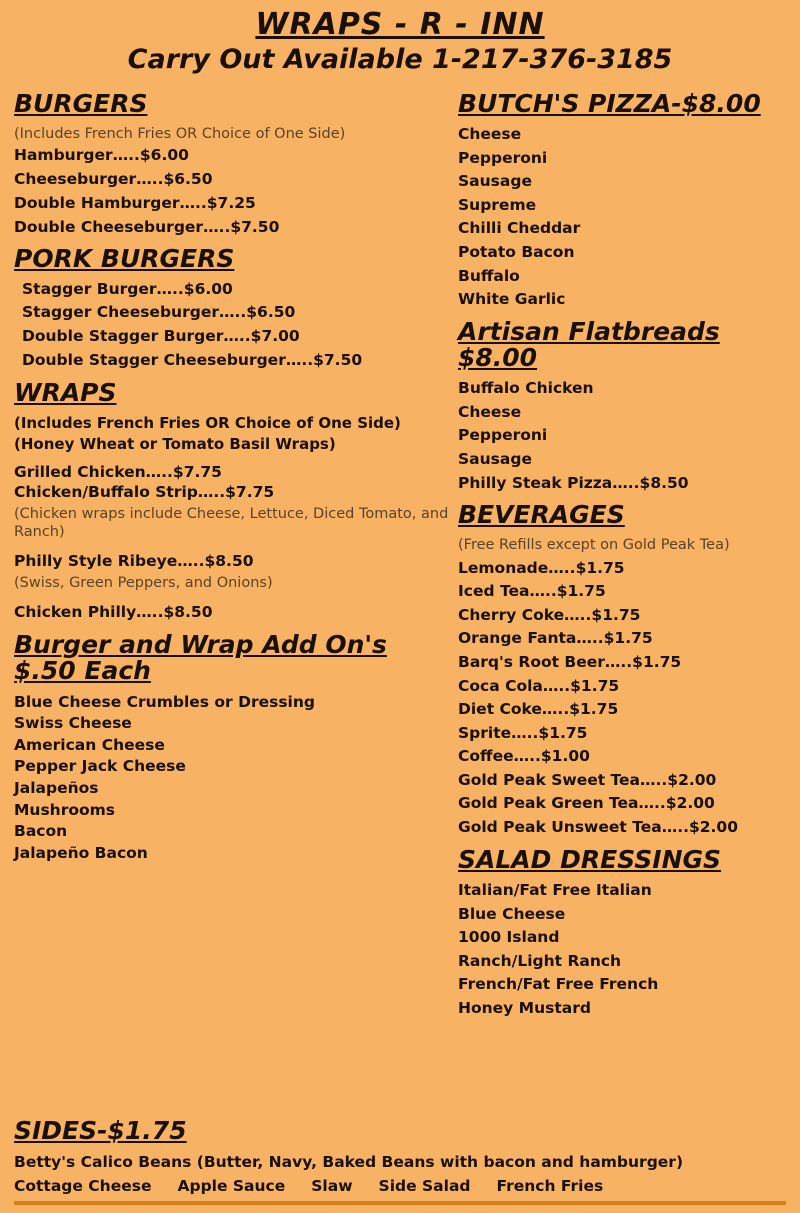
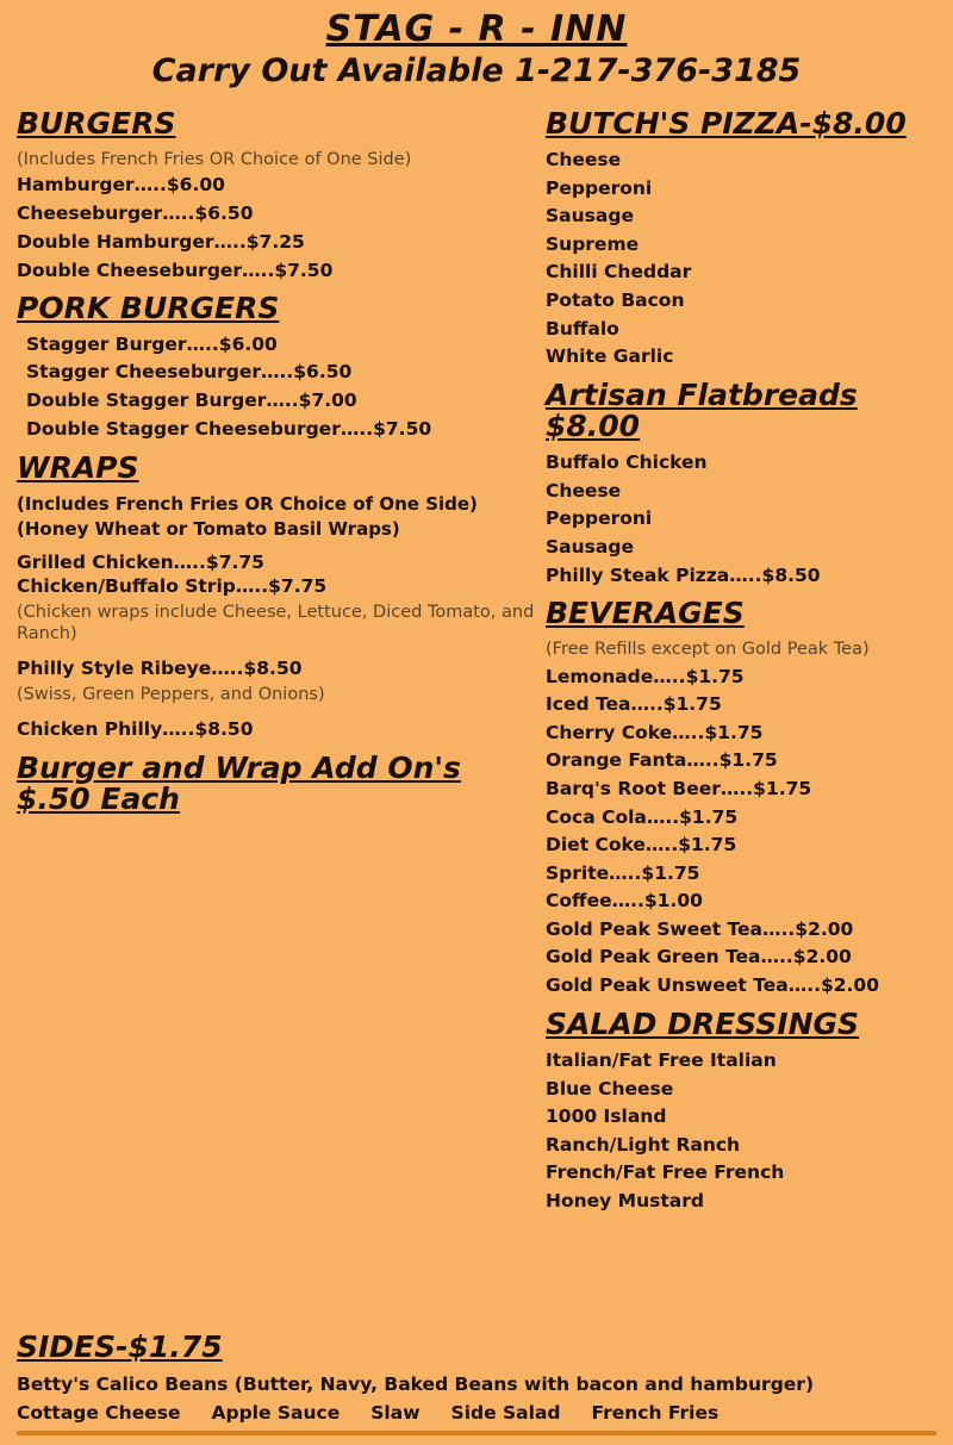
- WRAPS - R - INN
+ STAG - R - INN
  Carry Out Available 1-217-376-3185
  BURGERS
  (Includes French Fries OR Choice of One Side)
  Hamburger…..$6.00
  Cheeseburger…..$6.50
  Double Hamburger…..$7.25
  Double Cheeseburger…..$7.50
  PORK BURGERS
  Stagger Burger…..$6.00
  Stagger Cheeseburger…..$6.50
  Double Stagger Burger…..$7.00
  Double Stagger Cheeseburger…..$7.50
  WRAPS
  (Includes French Fries OR Choice of One Side)
  (Honey Wheat or Tomato Basil Wraps)
  Grilled Chicken…..$7.75
  Chicken/Buffalo Strip…..$7.75
  (Chicken wraps include Cheese, Lettuce, Diced Tomato, and Ranch)
  Philly Style Ribeye…..$8.50
  (Swiss, Green Peppers, and Onions)
  Chicken Philly…..$8.50
  Burger and Wrap Add On's $.50 Each
- Blue Cheese Crumbles or Dressing
- Swiss Cheese
- American Cheese
- Pepper Jack Cheese
- Jalapeños
- Mushrooms
- Bacon
- Jalapeño Bacon
  BUTCH'S PIZZA-$8.00
  Cheese
  Pepperoni
  Sausage
  Supreme
  Chilli Cheddar
  Potato Bacon
  Buffalo
  White Garlic
  Artisan Flatbreads $8.00
  Buffalo Chicken
  Cheese
  Pepperoni
  Sausage
  Philly Steak Pizza…..$8.50
  BEVERAGES
  (Free Refills except on Gold Peak Tea)
  Lemonade…..$1.75
  Iced Tea…..$1.75
  Cherry Coke…..$1.75
  Orange Fanta…..$1.75
  Barq's Root Beer…..$1.75
  Coca Cola…..$1.75
  Diet Coke…..$1.75
  Sprite…..$1.75
  Coffee…..$1.00
  Gold Peak Sweet Tea…..$2.00
  Gold Peak Green Tea…..$2.00
  Gold Peak Unsweet Tea…..$2.00
  SALAD DRESSINGS
  Italian/Fat Free Italian
  Blue Cheese
  1000 Island
  Ranch/Light Ranch
  French/Fat Free French
  Honey Mustard
  SIDES-$1.75
  Betty's Calico Beans (Butter, Navy, Baked Beans with bacon and hamburger)
  Cottage Cheese
  Apple Sauce
  Slaw
  Side Salad
  French Fries
